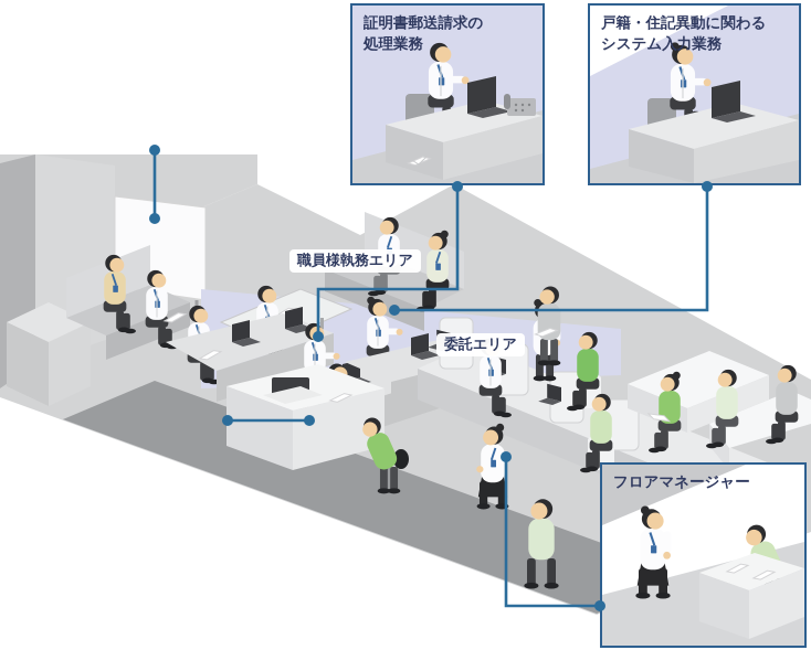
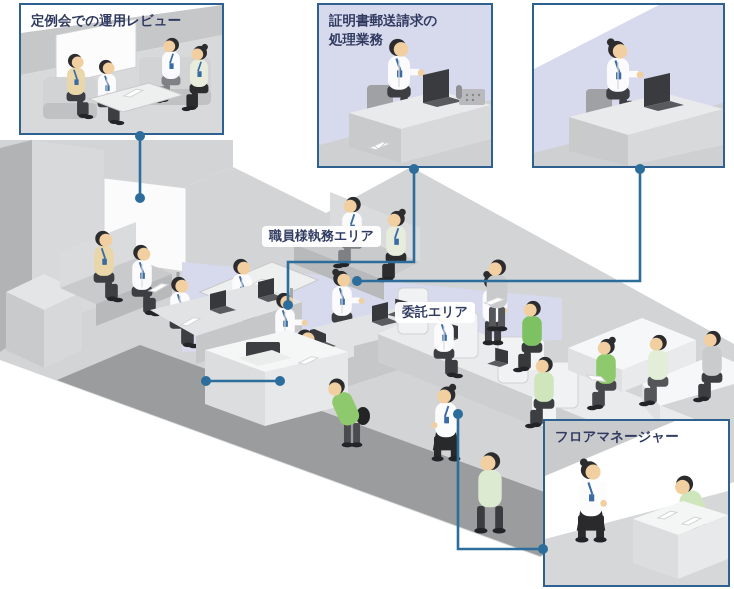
+ 定例会での運用レビュー
  証明書郵送請求の
  処理業務
- 戸籍・住記異動に関わる
- システム入力業務
  フロアマネージャー
  職員様執務エリア
  委託エリア
